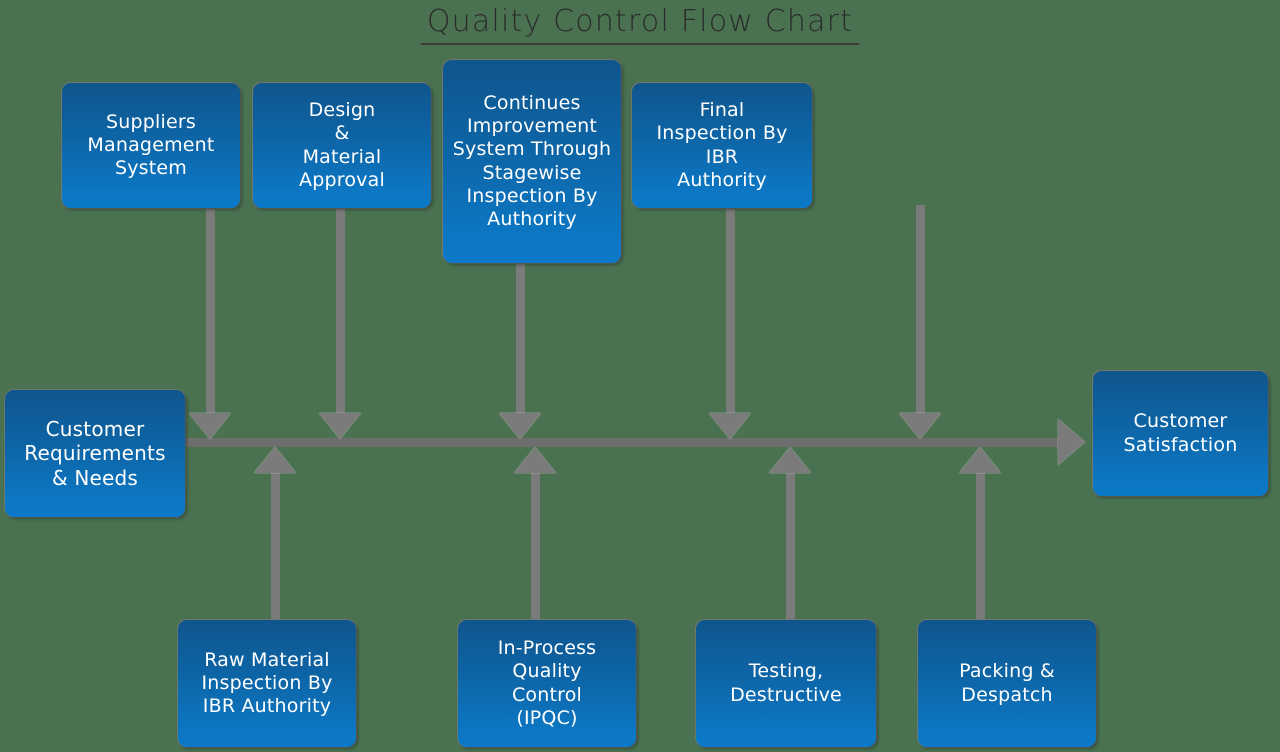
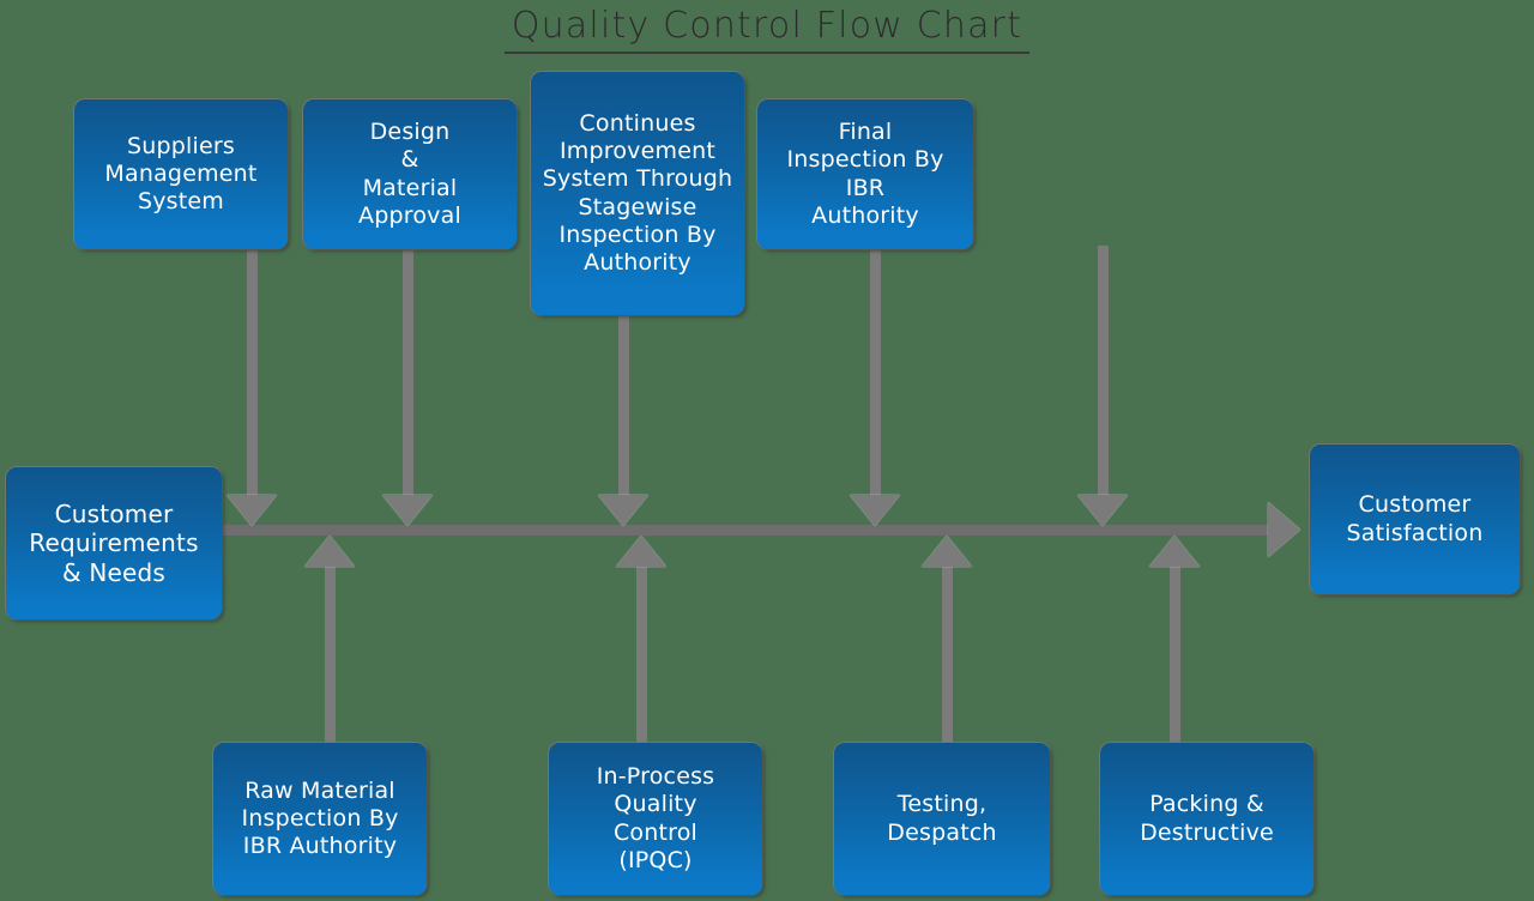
  Quality Control Flow Chart
  Customer
  Requirements
  & Needs
  Customer
  Satisfaction
  Suppliers
  Management
  System
  Design
  &
  Material
  Approval
  Continues
  Improvement
  System Through
  Stagewise
  Inspection By
  Authority
  Final
  Inspection By
  IBR
  Authority
  Raw Material
  Inspection By
  IBR Authority
  In-Process
  Quality
  Control
  (IPQC)
  Testing,
- Destructive
+ Despatch
  Packing &
- Despatch
+ Destructive
